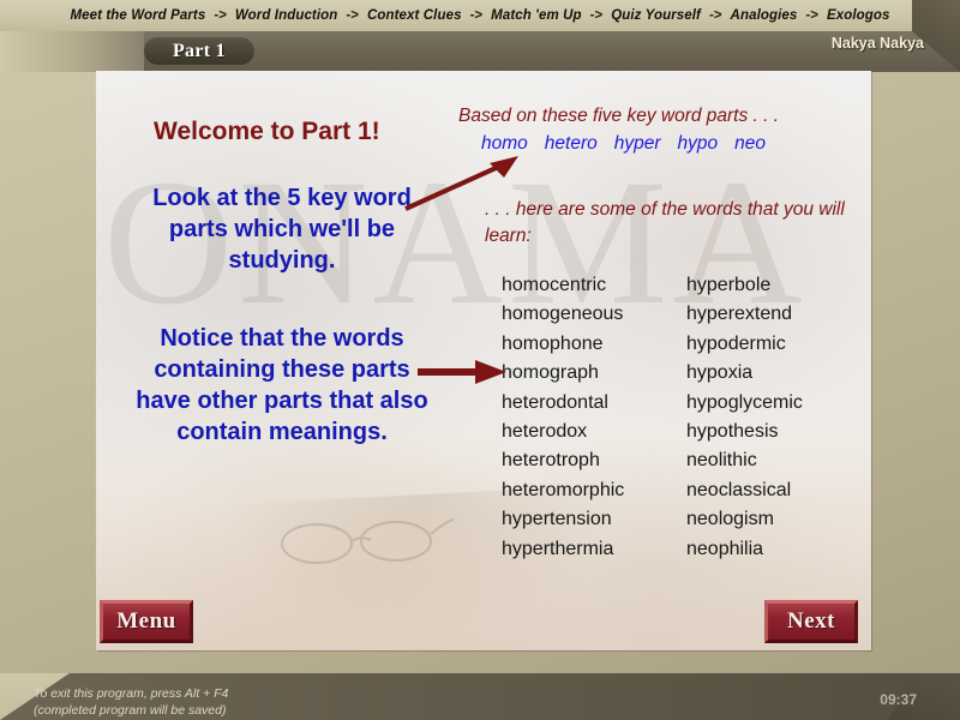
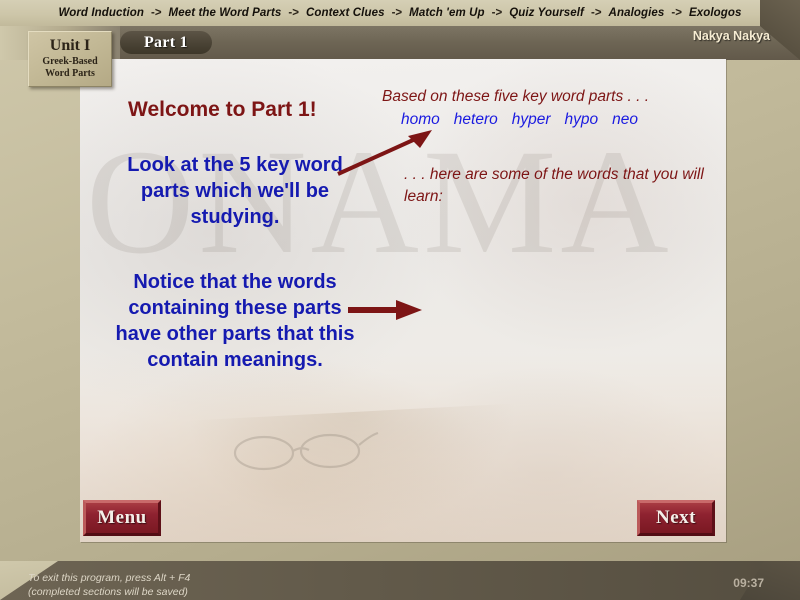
- Meet the Word Parts
+ Word Induction
  ->
- Word Induction
+ Meet the Word Parts
  ->
  Context Clues
  ->
  Match 'em Up
  ->
  Quiz Yourself
  ->
  Analogies
  ->
  Exologos
+ Unit I
+ Greek-Based
+ Word Parts
  Part 1
  Nakya Nakya
  Welcome to Part 1!
  Look at the 5 key word parts which we'll be studying.
- Notice that the words containing these parts have other parts that also contain meanings.
+ Notice that the words containing these parts have other parts that this contain meanings.
  Based on these five key word parts . . .
  homo hetero hyper hypo neo
  . . . here are some of the words that you will learn:
- homocentric
- homogeneous
- homophone
- homograph
- heterodontal
- heterodox
- heterotroph
- heteromorphic
- hypertension
- hyperthermia
- hyperbole
- hyperextend
- hypodermic
- hypoxia
- hypoglycemic
- hypothesis
- neolithic
- neoclassical
- neologism
- neophilia
  Menu
  Next
  To exit this program, press Alt + F4
- (completed program will be saved)
+ (completed sections will be saved)
  09:37
